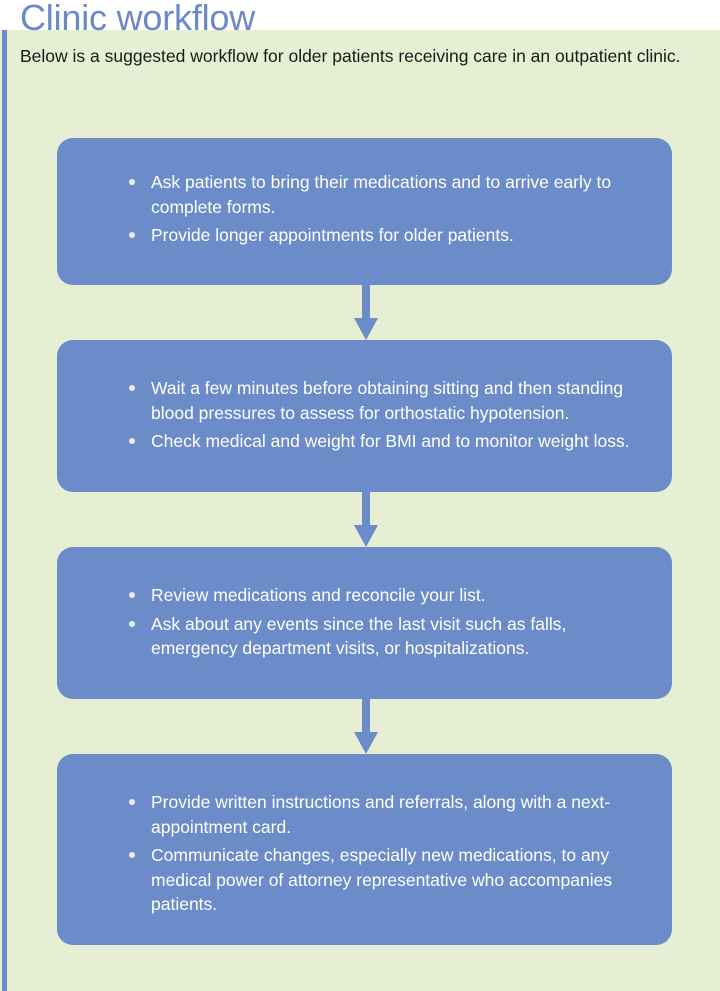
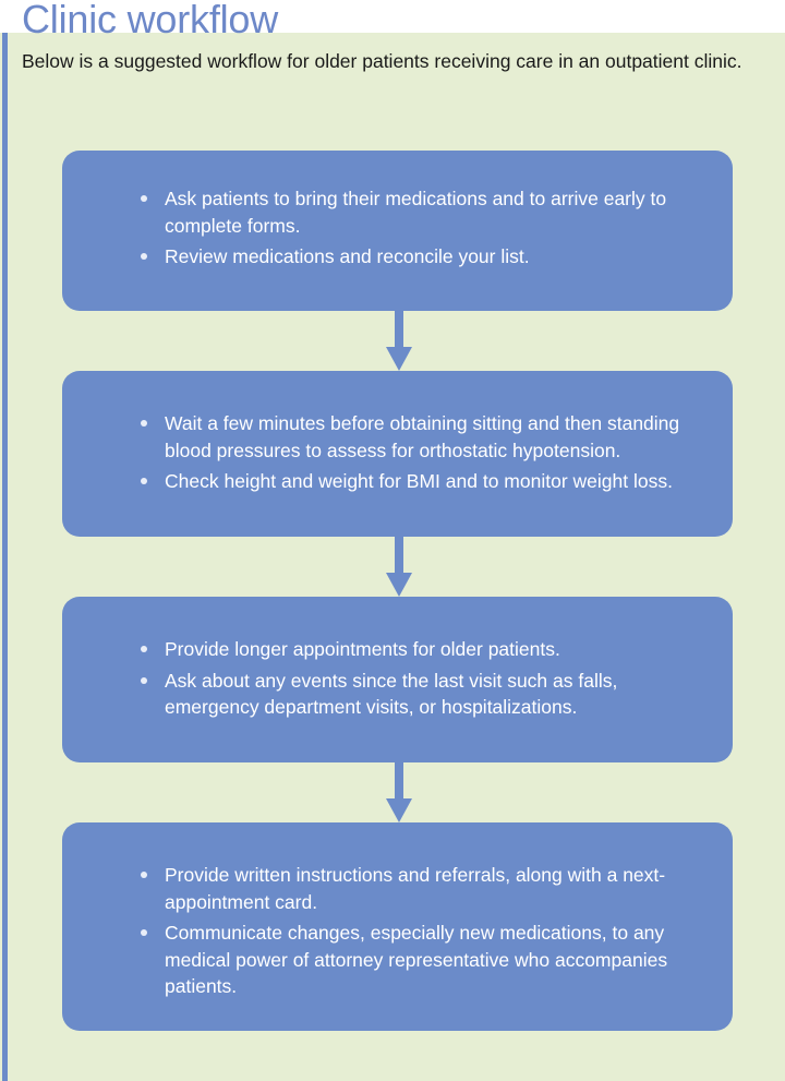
  Clinic workflow
  Below is a suggested workflow for older patients receiving care in an outpatient clinic.
  Ask patients to bring their medications and to arrive early to complete forms.
- Provide longer appointments for older patients.
+ Review medications and reconcile your list.
  Wait a few minutes before obtaining sitting and then standing blood pressures to assess for orthostatic hypotension.
- Check medical and weight for BMI and to monitor weight loss.
+ Check height and weight for BMI and to monitor weight loss.
- Review medications and reconcile your list.
+ Provide longer appointments for older patients.
  Ask about any events since the last visit such as falls, emergency department visits, or hospitalizations.
  Provide written instructions and referrals, along with a next-appointment card.
  Communicate changes, especially new medications, to any medical power of attorney representative who accompanies patients.
